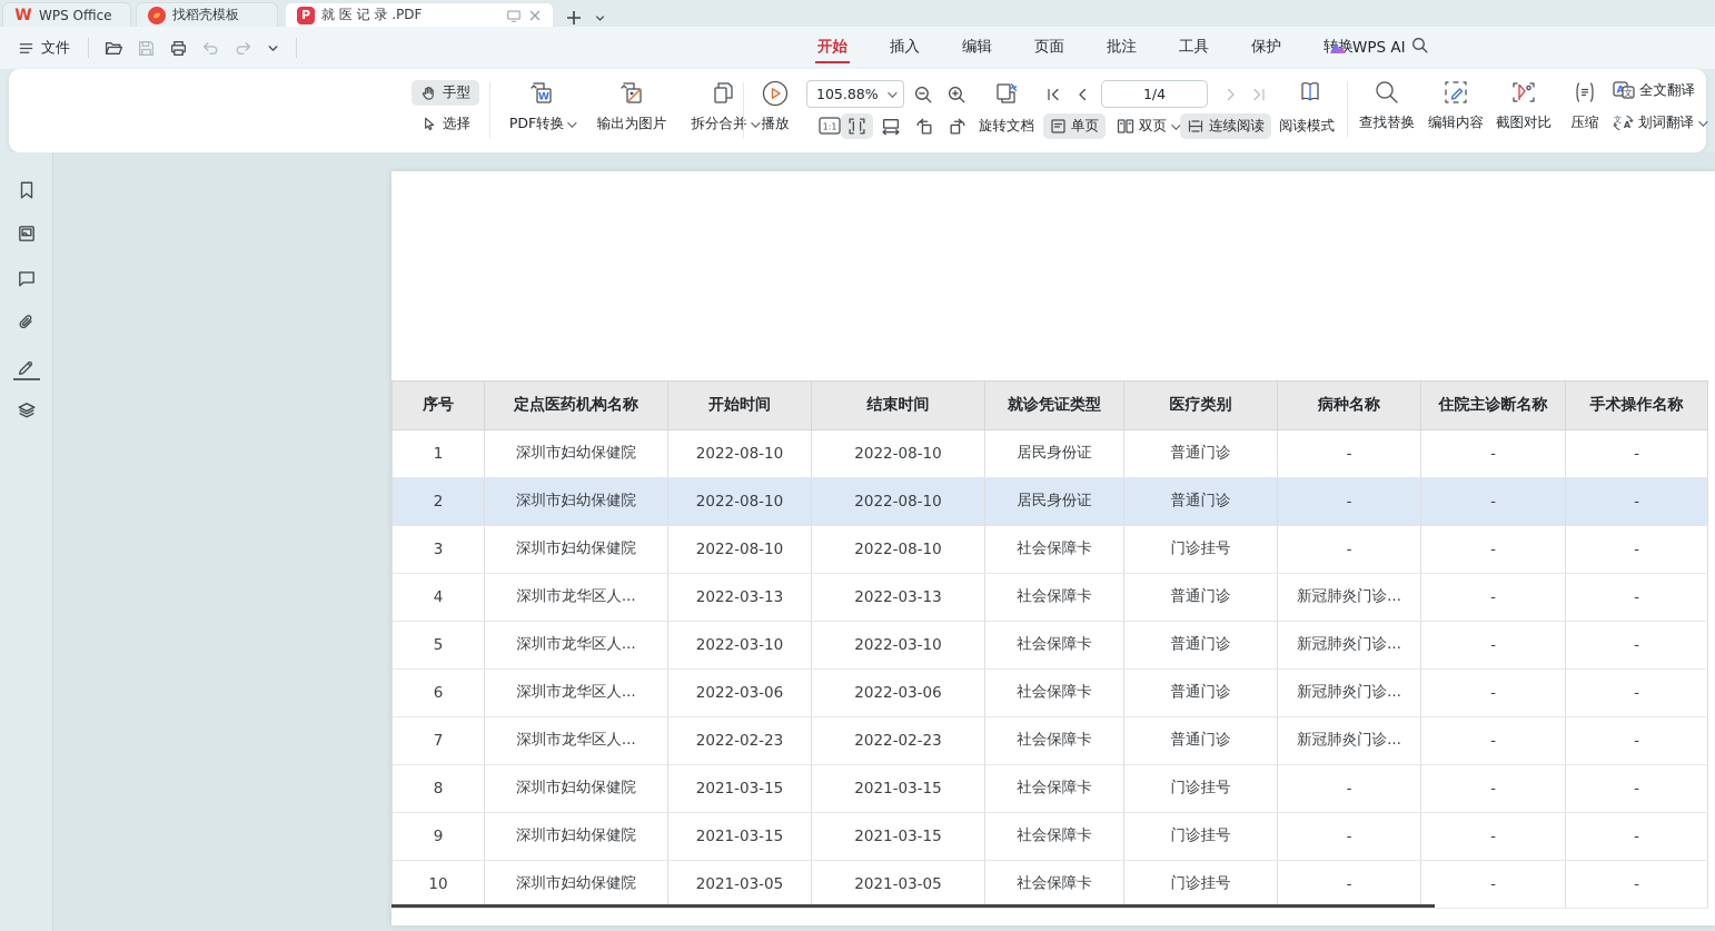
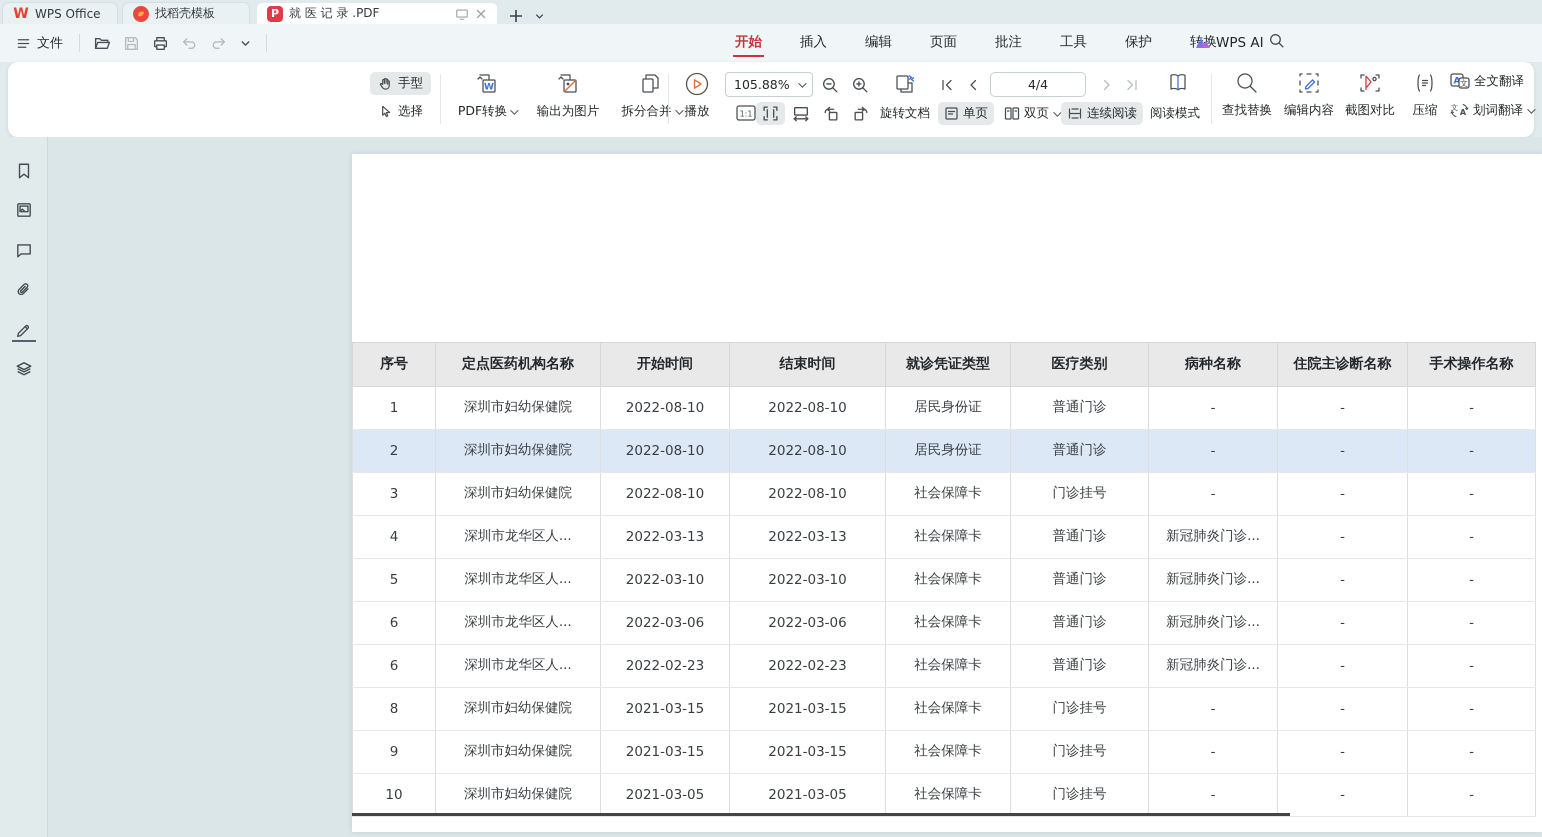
  W
  WPS Office
  找稻壳模板
  P
  就 医 记 录 .PDF
  文件
  开始
  插入
  编辑
  页面
  批注
  工具
  保护
  转换
  WPS AI
  手型
  选择
  W
  PDF转换
  输出为图片
  拆分合并
  播放
  105.88%
  1:1
  旋转文档
- 1/4
+ 4/4
  单页
  双页
  连续阅读
  阅读模式
  查找替换
  编辑内容
  截图对比
  压缩
  A
  文
  全文翻译
  文
  A
  划词翻译
  序号	定点医药机构名称	开始时间	结束时间	就诊凭证类型	医疗类别	病种名称	住院主诊断名称	手术操作名称
  1	深圳市妇幼保健院	2022-08-10	2022-08-10	居民身份证	普通门诊	-	-	-
  2	深圳市妇幼保健院	2022-08-10	2022-08-10	居民身份证	普通门诊	-	-	-
  3	深圳市妇幼保健院	2022-08-10	2022-08-10	社会保障卡	门诊挂号	-	-	-
  4	深圳市龙华区人...	2022-03-13	2022-03-13	社会保障卡	普通门诊	新冠肺炎门诊...	-	-
  5	深圳市龙华区人...	2022-03-10	2022-03-10	社会保障卡	普通门诊	新冠肺炎门诊...	-	-
  6	深圳市龙华区人...	2022-03-06	2022-03-06	社会保障卡	普通门诊	新冠肺炎门诊...	-	-
- 7	深圳市龙华区人...	2022-02-23	2022-02-23	社会保障卡	普通门诊	新冠肺炎门诊...	-	-
+ 6	深圳市龙华区人...	2022-02-23	2022-02-23	社会保障卡	普通门诊	新冠肺炎门诊...	-	-
  8	深圳市妇幼保健院	2021-03-15	2021-03-15	社会保障卡	门诊挂号	-	-	-
  9	深圳市妇幼保健院	2021-03-15	2021-03-15	社会保障卡	门诊挂号	-	-	-
  10	深圳市妇幼保健院	2021-03-05	2021-03-05	社会保障卡	门诊挂号	-	-	-
